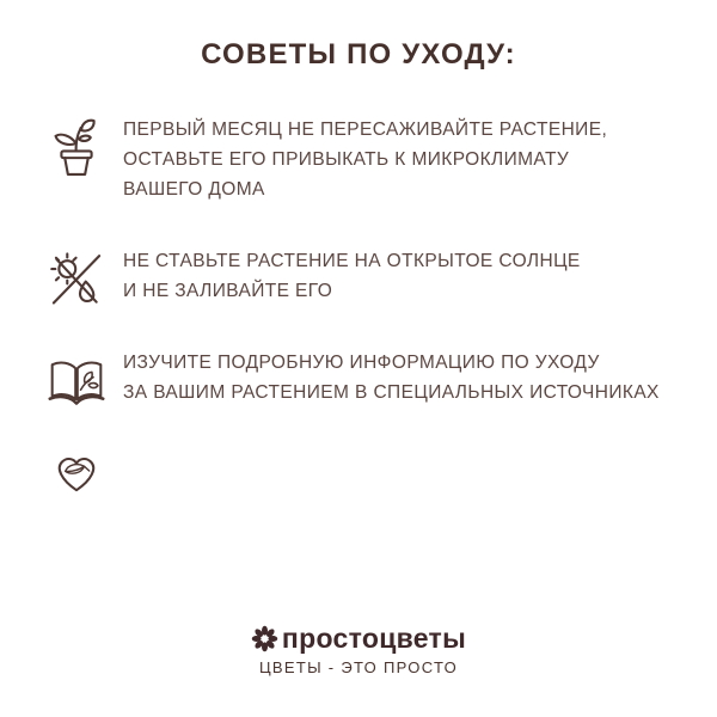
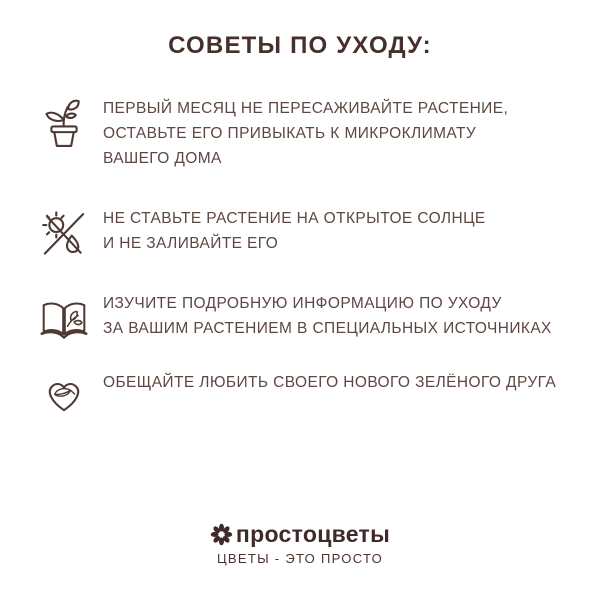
  СОВЕТЫ ПО УХОДУ:
  ПЕРВЫЙ МЕСЯЦ НЕ ПЕРЕСАЖИВАЙТЕ РАСТЕНИЕ,
  ОСТАВЬТЕ ЕГО ПРИВЫКАТЬ К МИКРОКЛИМАТУ
  ВАШЕГО ДОМА
  НЕ СТАВЬТЕ РАСТЕНИЕ НА ОТКРЫТОЕ СОЛНЦЕ
  И НЕ ЗАЛИВАЙТЕ ЕГО
  ИЗУЧИТЕ ПОДРОБНУЮ ИНФОРМАЦИЮ ПО УХОДУ
  ЗА ВАШИМ РАСТЕНИЕМ В СПЕЦИАЛЬНЫХ ИСТОЧНИКАХ
+ ОБЕЩАЙТЕ ЛЮБИТЬ СВОЕГО НОВОГО ЗЕЛЁНОГО ДРУГА
  простоцветы
  ЦВЕТЫ - ЭТО ПРОСТО
